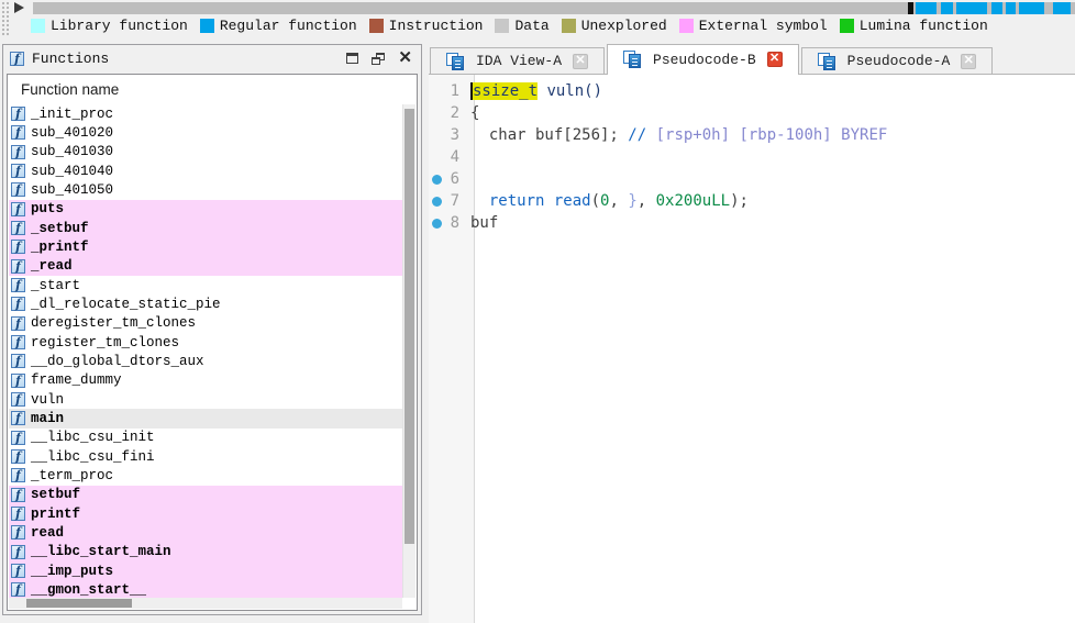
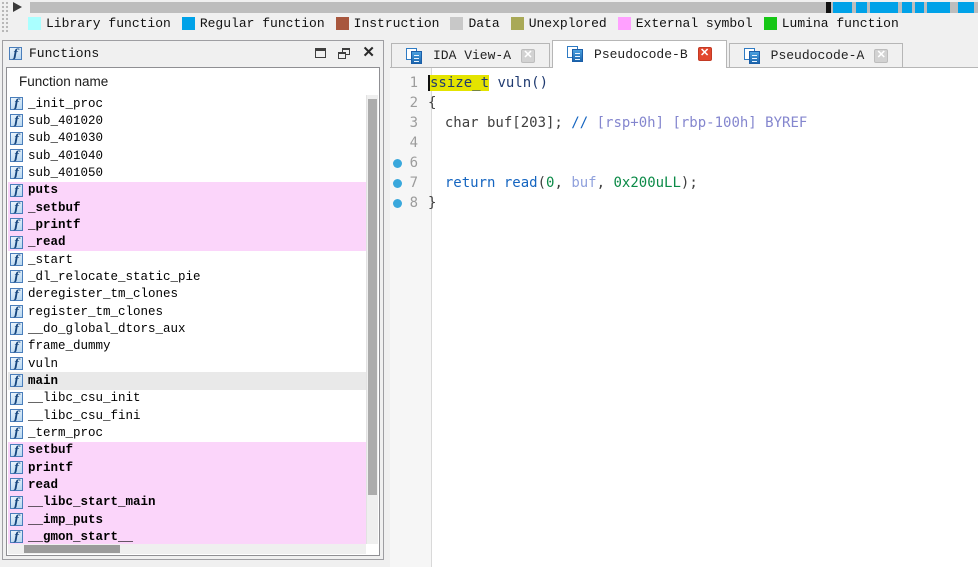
  Library function
  Regular function
  Instruction
  Data
  Unexplored
  External symbol
  Lumina function
  f
  Functions
  ✕
  Function name
  f
  _init_proc
  f
  sub_401020
  f
  sub_401030
  f
  sub_401040
  f
  sub_401050
  f
  puts
  f
  _setbuf
  f
  _printf
  f
  _read
  f
  _start
  f
  _dl_relocate_static_pie
  f
  deregister_tm_clones
  f
  register_tm_clones
  f
  __do_global_dtors_aux
  f
  frame_dummy
  f
  vuln
  f
  main
  f
  __libc_csu_init
  f
  __libc_csu_fini
  f
  _term_proc
  f
  setbuf
  f
  printf
  f
  read
  f
  __libc_start_main
  f
  __imp_puts
  f
  __gmon_start__
  IDA View-A
  ✕
  Pseudocode-B
  ✕
  Pseudocode-A
  ✕
  1
  ssize_t vuln()
  2
  {
  3
- char buf[256]; // [rsp+0h] [rbp-100h] BYREF
+ char buf[203]; // [rsp+0h] [rbp-100h] BYREF
  4
  6
  7
- return read(0, }, 0x200uLL);
+ return read(0, buf, 0x200uLL);
  8
- buf
+ }
